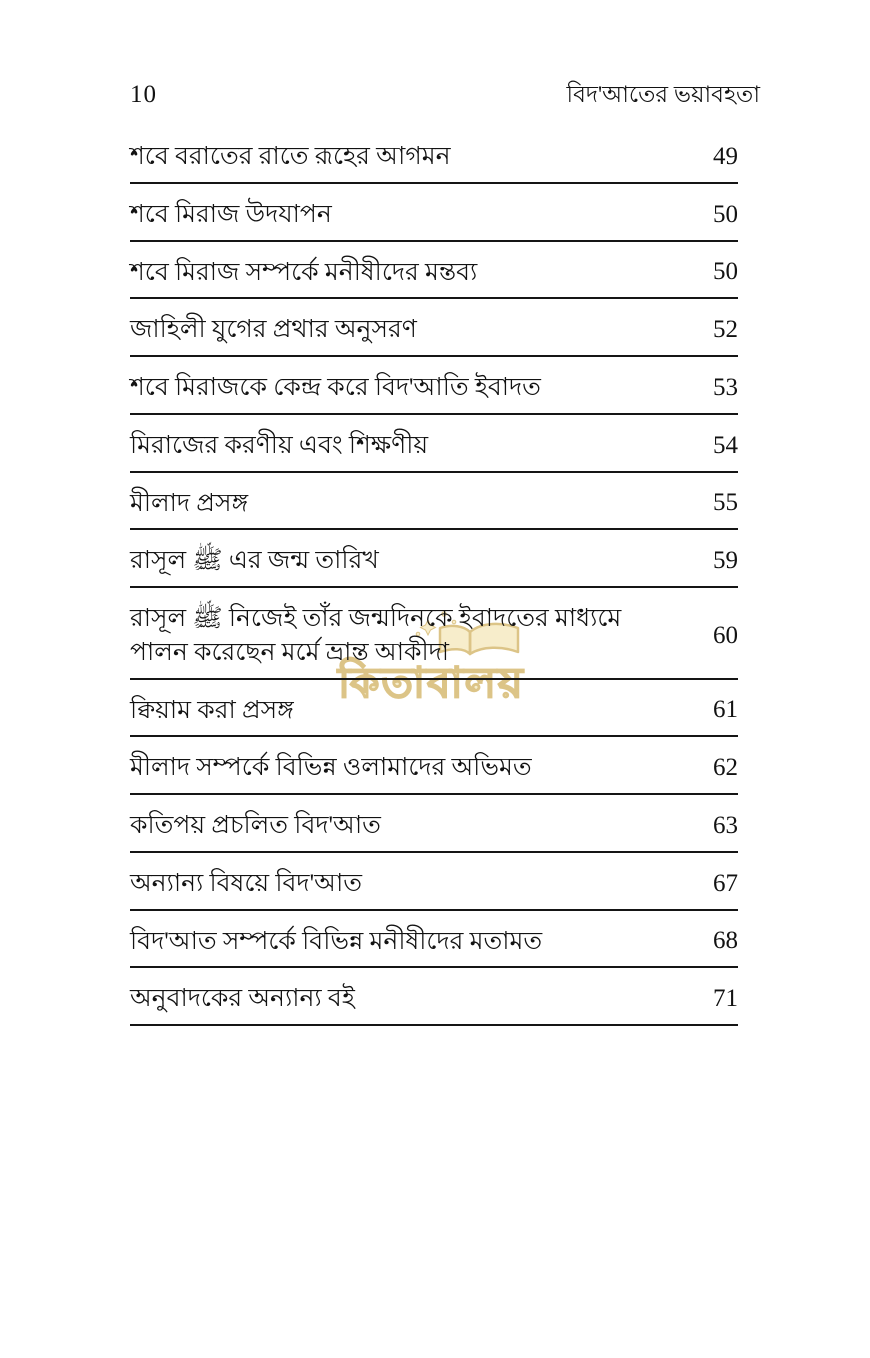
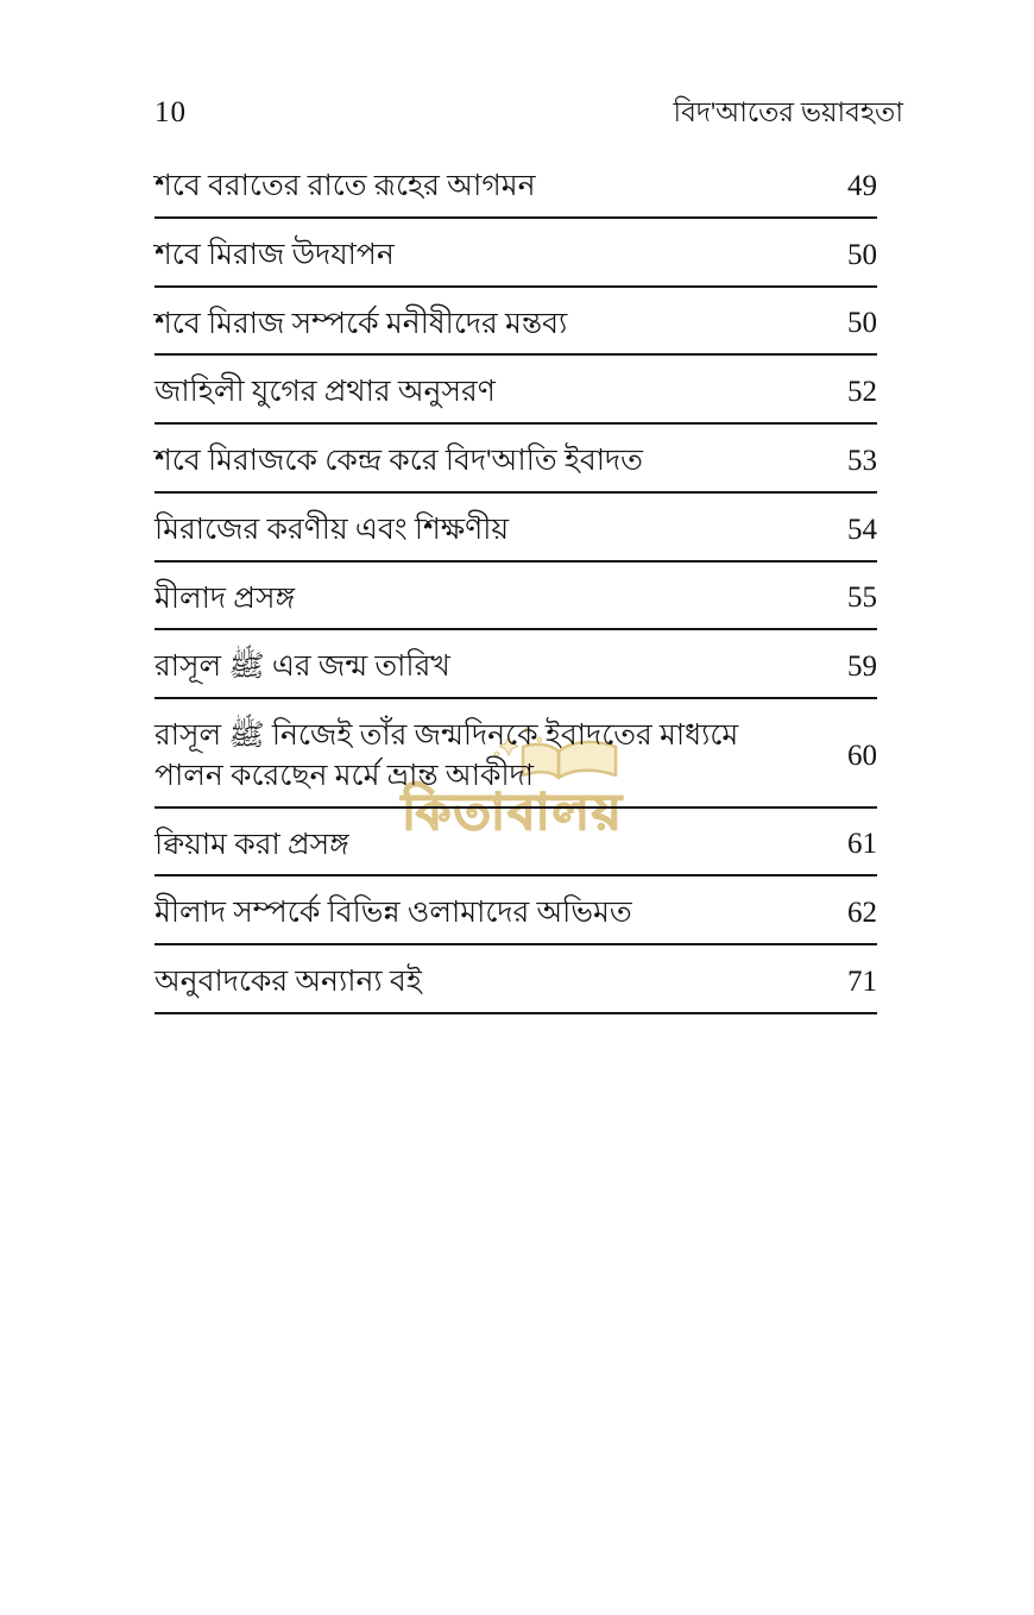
  10
  বিদ'আতের ভয়াবহতা
  কিতাবালয়
  শবে বরাতের রাতে রূহের আগমন
  49
  শবে মিরাজ উদযাপন
  50
  শবে মিরাজ সম্পর্কে মনীষীদের মন্তব্য
  50
  জাহিলী যুগের প্রথার অনুসরণ
  52
  শবে মিরাজকে কেন্দ্র করে বিদ'আতি ইবাদত
  53
  মিরাজের করণীয় এবং শিক্ষণীয়
  54
  মীলাদ প্রসঙ্গ
  55
  রাসূল ﷺ এর জন্ম তারিখ
  59
  রাসূল ﷺ নিজেই তাঁর জন্মদিনকে ইবাদতের মাধ্যমে পালন করেছেন মর্মে ভ্রান্ত আকীদা
  60
  ক্বিয়াম করা প্রসঙ্গ
  61
  মীলাদ সম্পর্কে বিভিন্ন ওলামাদের অভিমত
  62
- কতিপয় প্রচলিত বিদ'আত
- 63
- অন্যান্য বিষয়ে বিদ'আত
- 67
- বিদ'আত সম্পর্কে বিভিন্ন মনীষীদের মতামত
- 68
  অনুবাদকের অন্যান্য বই
  71
